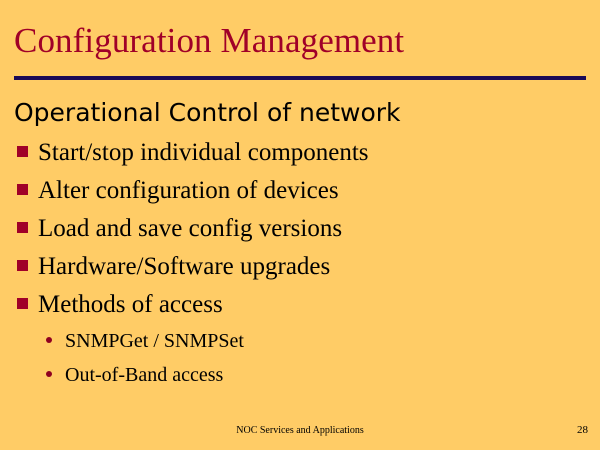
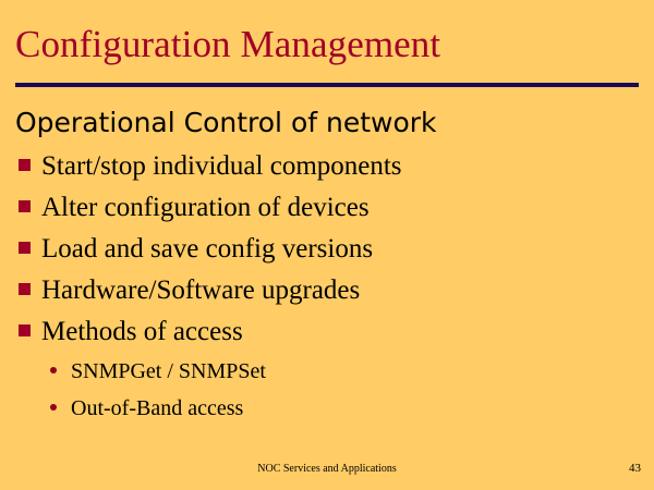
  Configuration Management
  Operational Control of network
  Start/stop individual components
  Alter configuration of devices
  Load and save config versions
  Hardware/Software upgrades
  Methods of access
  SNMPGet / SNMPSet
  Out-of-Band access
  NOC Services and Applications
- 28
+ 43
